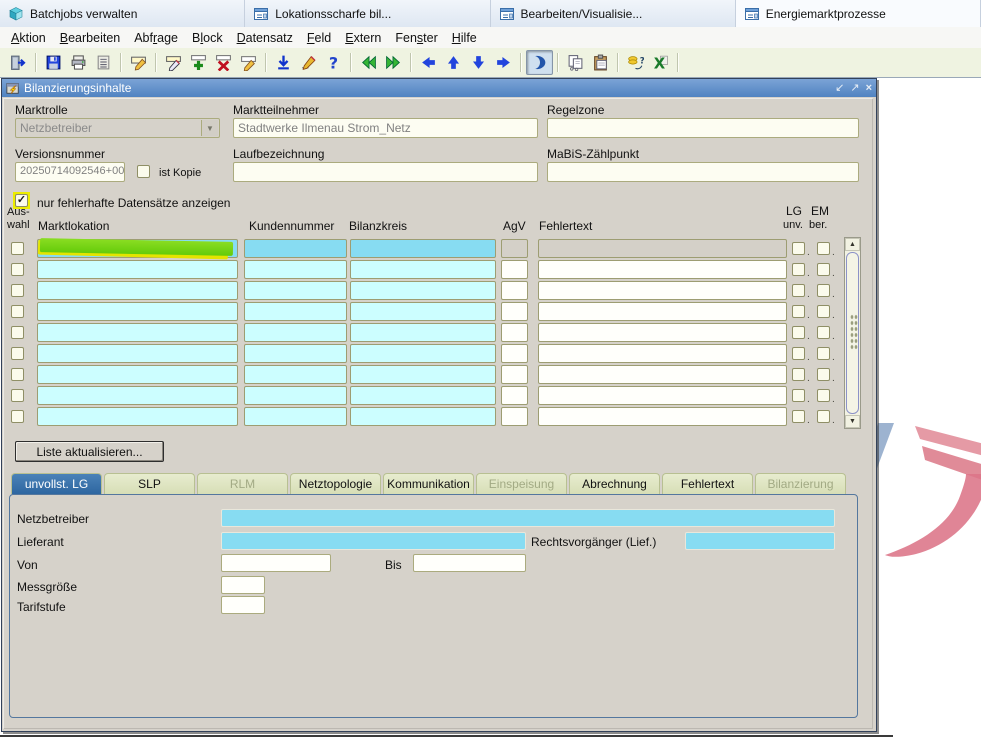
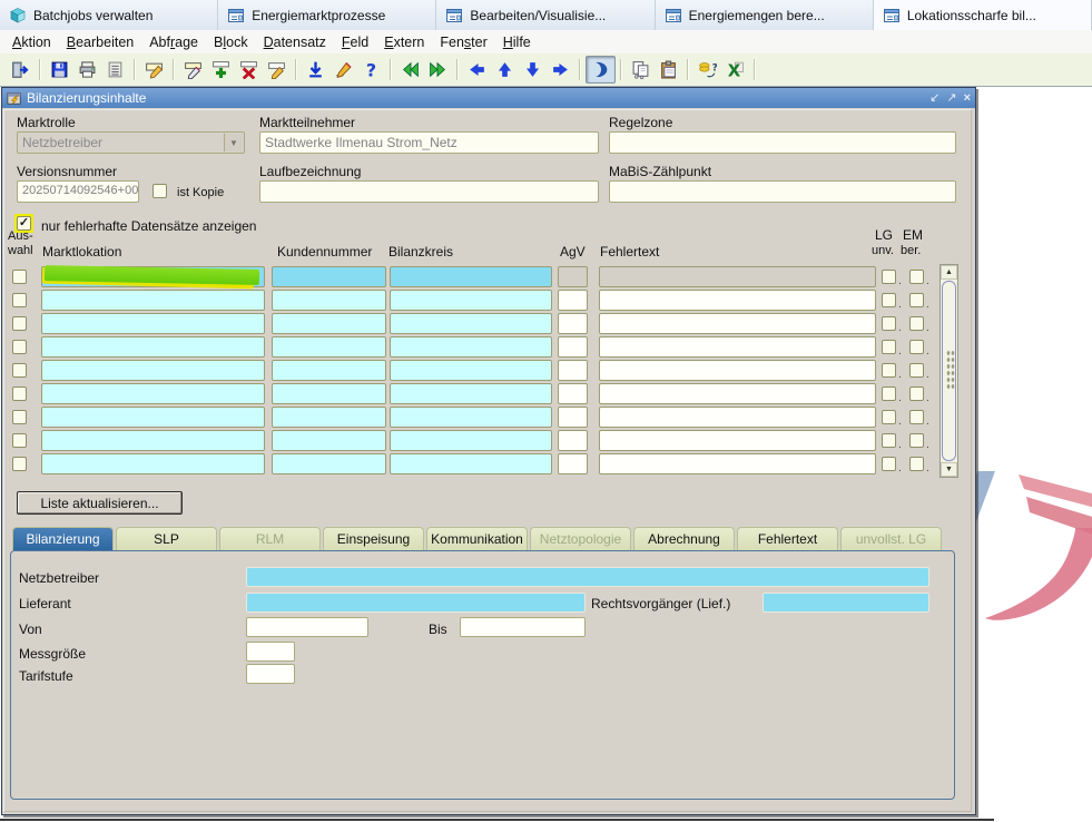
  Batchjobs verwalten
- Lokationsscharfe bil...
+ Energiemarktprozesse
  Bearbeiten/Visualisie...
+ Energiemengen bere...
- Energiemarktprozesse
+ Lokationsscharfe bil...
  Aktion
  Bearbeiten
  Abfrage
  Block
  Datensatz
  Feld
  Extern
  Fenster
  Hilfe
  ?
  ?
  X
  Bilanzierungsinhalte
  ↙
  ↗
  ×
  Marktrolle
  Netzbetreiber
  ▼
  Marktteilnehmer
  Stadtwerke Ilmenau Strom_Netz
  Regelzone
  Versionsnummer
  20250714092546+00
  ist Kopie
  Laufbezeichnung
  MaBiS-Zählpunkt
  nur fehlerhafte Datensätze anzeigen
  Aus-
  wahl
  Marktlokation
  Kundennummer
  Bilanzkreis
  AgV
  Fehlertext
  LG
  unv.
  EM
  ber.
  .
  .
  .
  .
  .
  .
  .
  .
  .
  .
  .
  .
  .
  .
  .
  .
  .
  .
  Liste aktualisieren...
- unvollst. LG
+ Bilanzierung
  SLP
  RLM
- Netztopologie
+ Einspeisung
  Kommunikation
- Einspeisung
+ Netztopologie
  Abrechnung
  Fehlertext
- Bilanzierung
+ unvollst. LG
  Netzbetreiber
  Lieferant
  Rechtsvorgänger (Lief.)
  Von
  Bis
  Messgröße
  Tarifstufe
